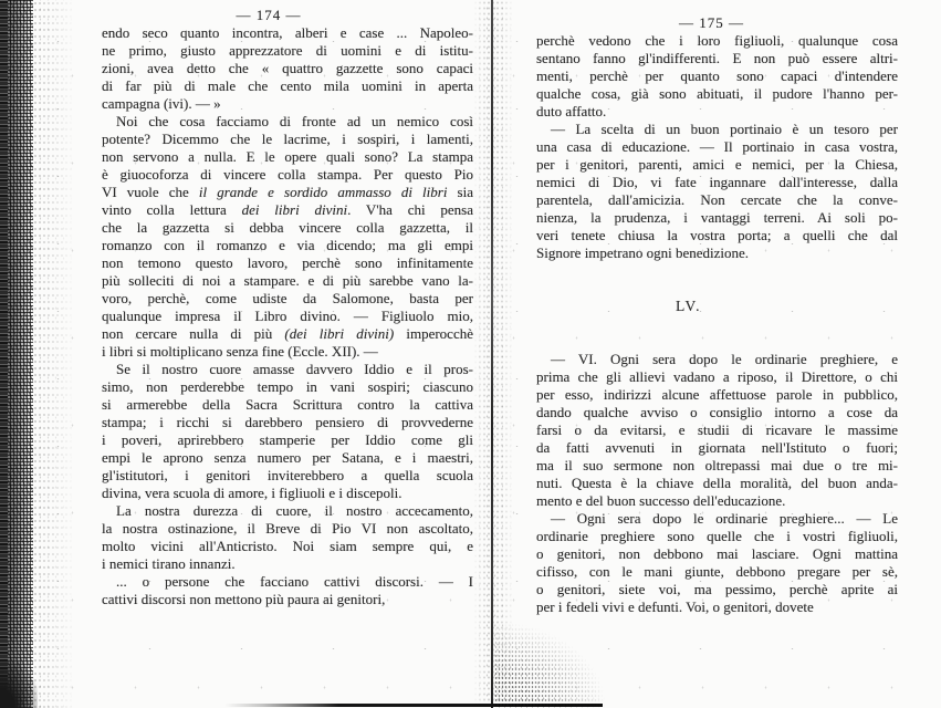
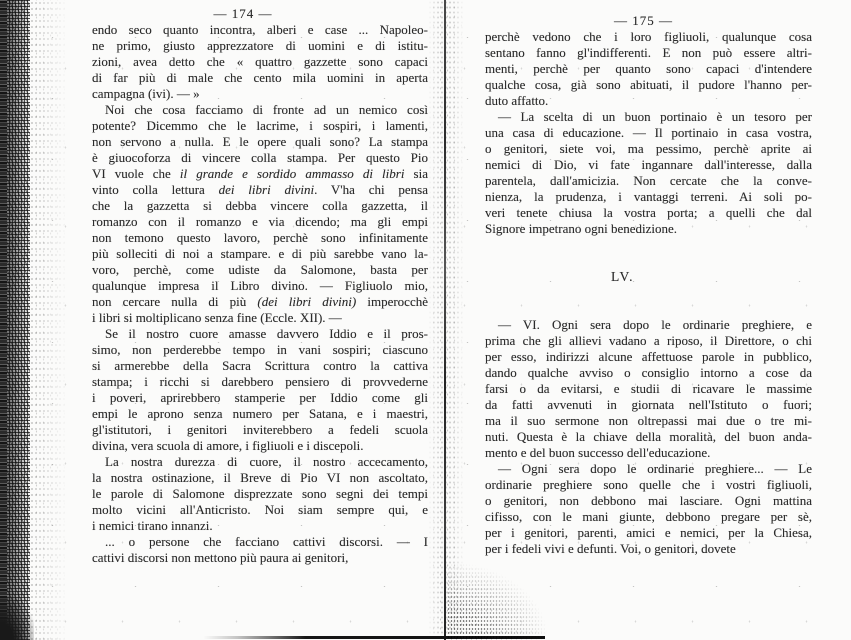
  — 174 —
  endo seco quanto incontra, alberi e case ... Napoleo-
  ne primo, giusto apprezzatore di uomini e di istitu-
  zioni, avea detto che « quattro gazzette sono capaci
  di far più di male che cento mila uomini in aperta
  campagna (ivi). — »
  Noi che cosa facciamo di fronte ad un nemico così
  potente? Dicemmo che le lacrime, i sospiri, i lamenti,
  non servono a nulla. E le opere quali sono? La stampa
  è giuocoforza di vincere colla stampa. Per questo Pio
  VI vuole che il grande e sordido ammasso di libri sia
  vinto colla lettura dei libri divini. V'ha chi pensa
  che la gazzetta si debba vincere colla gazzetta, il
  romanzo con il romanzo e via dicendo; ma gli empi
  non temono questo lavoro, perchè sono infinitamente
  più solleciti di noi a stampare. e di più sarebbe vano la-
  voro, perchè, come udiste da Salomone, basta per
  qualunque impresa il Libro divino. — Figliuolo mio,
  non cercare nulla di più (dei libri divini) imperocchè
  i libri si moltiplicano senza fine (Eccle. XII). —
  Se il nostro cuore amasse davvero Iddio e il pros-
  simo, non perderebbe tempo in vani sospiri; ciascuno
  si armerebbe della Sacra Scrittura contro la cattiva
  stampa; i ricchi si darebbero pensiero di provvederne
  i poveri, aprirebbero stamperie per Iddio come gli
  empi le aprono senza numero per Satana, e i maestri,
- gl'istitutori, i genitori inviterebbero a quella scuola
+ gl'istitutori, i genitori inviterebbero a fedeli scuola
  divina, vera scuola di amore, i figliuoli e i discepoli.
  La nostra durezza di cuore, il nostro accecamento,
  la nostra ostinazione, il Breve di Pio VI non ascoltato,
+ le parole di Salomone disprezzate sono segni dei tempi
  molto vicini all'Anticristo. Noi siam sempre qui, e
  i nemici tirano innanzi.
  ... o persone che facciano cattivi discorsi. — I
  cattivi discorsi non mettono più paura ai genitori,
  — 175 —
  perchè vedono che i loro figliuoli, qualunque cosa
  sentano fanno gl'indifferenti. E non può essere altri-
  menti, perchè per quanto sono capaci d'intendere
  qualche cosa, già sono abituati, il pudore l'hanno per-
  duto affatto.
  — La scelta di un buon portinaio è un tesoro per
  una casa di educazione. — Il portinaio in casa vostra,
- per i genitori, parenti, amici e nemici, per la Chiesa,
+ o genitori, siete voi, ma pessimo, perchè aprite ai
  nemici di Dio, vi fate ingannare dall'interesse, dalla
  parentela, dall'amicizia. Non cercate che la conve-
  nienza, la prudenza, i vantaggi terreni. Ai soli po-
  veri tenete chiusa la vostra porta; a quelli che dal
  Signore impetrano ogni benedizione.
  LV.
  — VI. Ogni sera dopo le ordinarie preghiere, e
  prima che gli allievi vadano a riposo, il Direttore, o chi
  per esso, indirizzi alcune affettuose parole in pubblico,
  dando qualche avviso o consiglio intorno a cose da
  farsi o da evitarsi, e studii di ricavare le massime
  da fatti avvenuti in giornata nell'Istituto o fuori;
  ma il suo sermone non oltrepassi mai due o tre mi-
  nuti. Questa è la chiave della moralità, del buon anda-
  mento e del buon successo dell'educazione.
  — Ogni sera dopo le ordinarie preghiere... — Le
  ordinarie preghiere sono quelle che i vostri figliuoli,
  o genitori, non debbono mai lasciare. Ogni mattina
  cifisso, con le mani giunte, debbono pregare per sè,
- o genitori, siete voi, ma pessimo, perchè aprite ai
+ per i genitori, parenti, amici e nemici, per la Chiesa,
  per i fedeli vivi e defunti. Voi, o genitori, dovete
